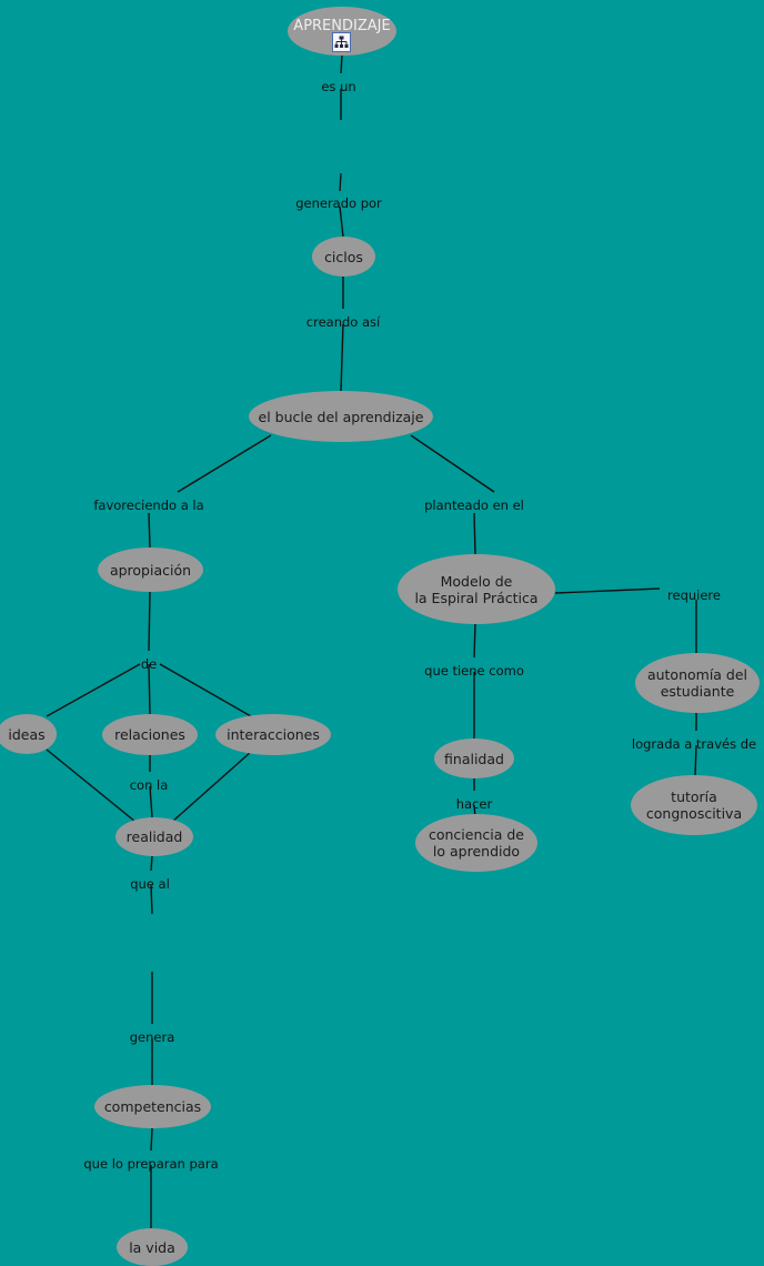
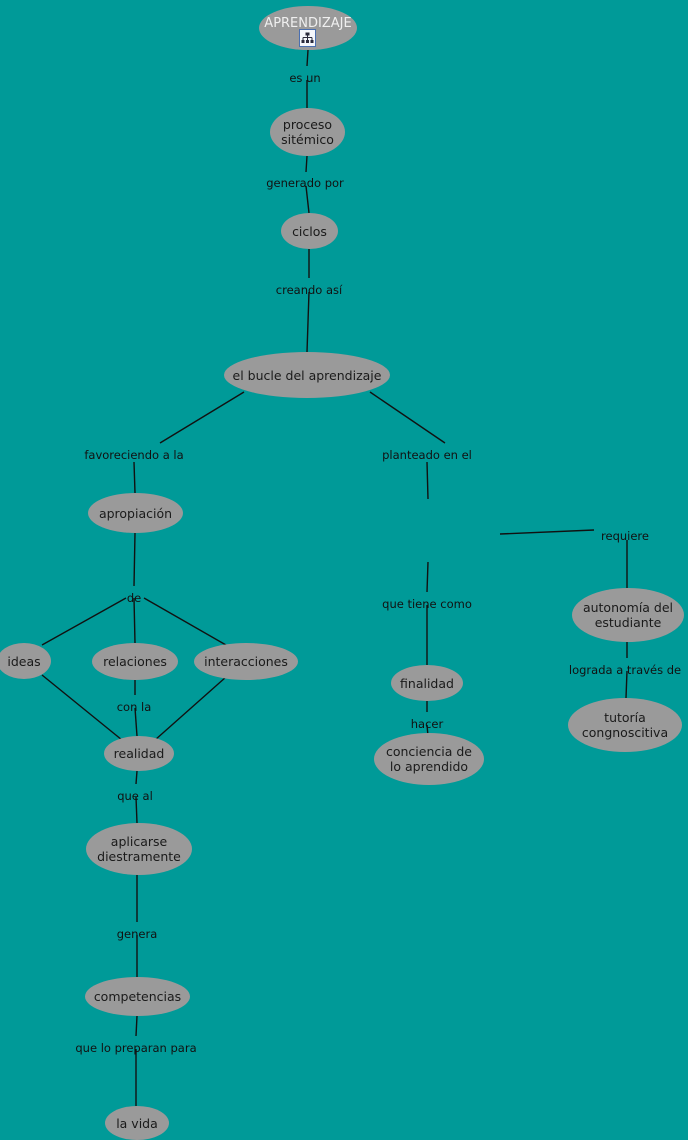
  APRENDIZAJE
+ proceso
+ sitémico
  ciclos
  el bucle del aprendizaje
  apropiación
  ideas
  relaciones
  interacciones
  realidad
+ aplicarse
+ diestramente
  competencias
  la vida
- Modelo de
- la Espiral Práctica
  finalidad
  conciencia de
  lo aprendido
  autonomía del
  estudiante
  tutoría
  congnoscitiva
  es un
  generado por
  creando así
  favoreciendo a la
  planteado en el
  de
  con la
  que al
  genera
  que lo preparan para
  requiere
  que tiene como
  hacer
  lograda a través de
